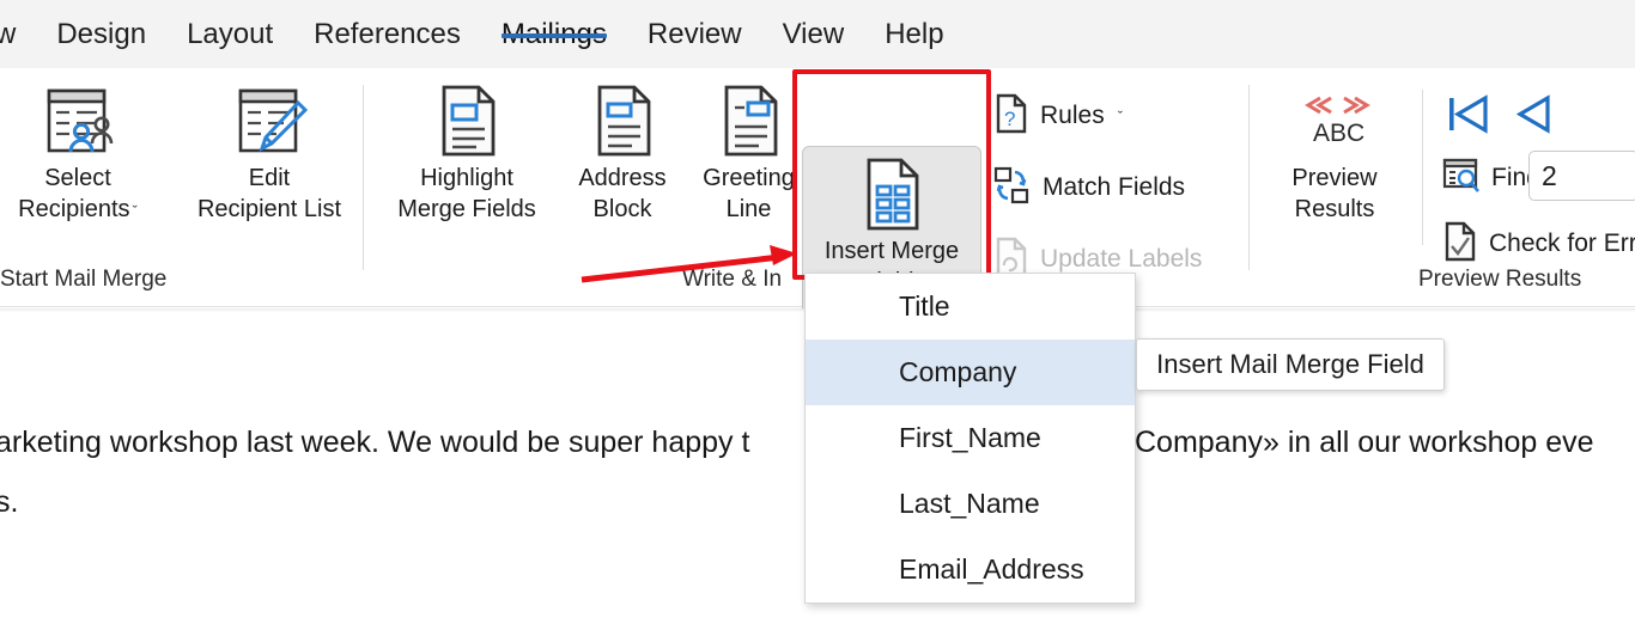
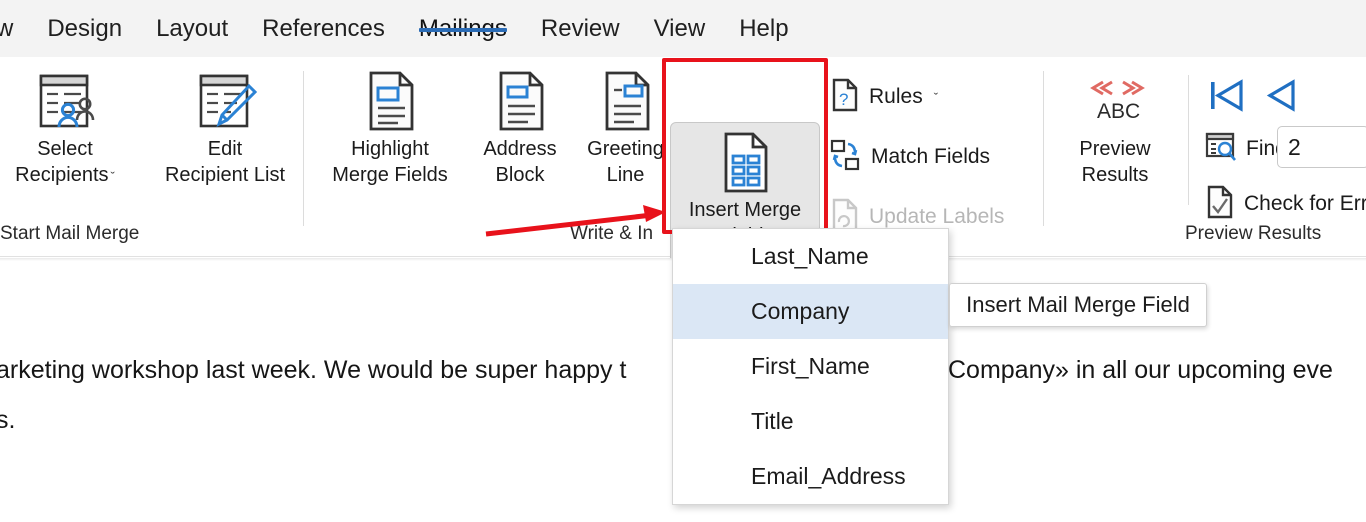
  w
  Design
  Layout
  References
  Mailings
  Review
  View
  Help
  Select
  Recipients ˇ
  Edit
  Recipient List
  Start Mail Merge
  Highlight
  Merge Fields
  Address
  Block
  Greeting
  Line
  ?
  Rules
  ˇ
  Match Fields
  Update Labels
  Write & In
  Insert Merge
  ABC
  Preview
  Results
  Check for Err
  Preview Results
  2
  arketing workshop last week. We would be super happy t
- Company» in all our workshop eve
+ Company» in all our upcoming eve
  s.
- Title
+ Last_Name
  Company
  First_Name
- Last_Name
+ Title
  Email_Address
  Insert Mail Merge Field
